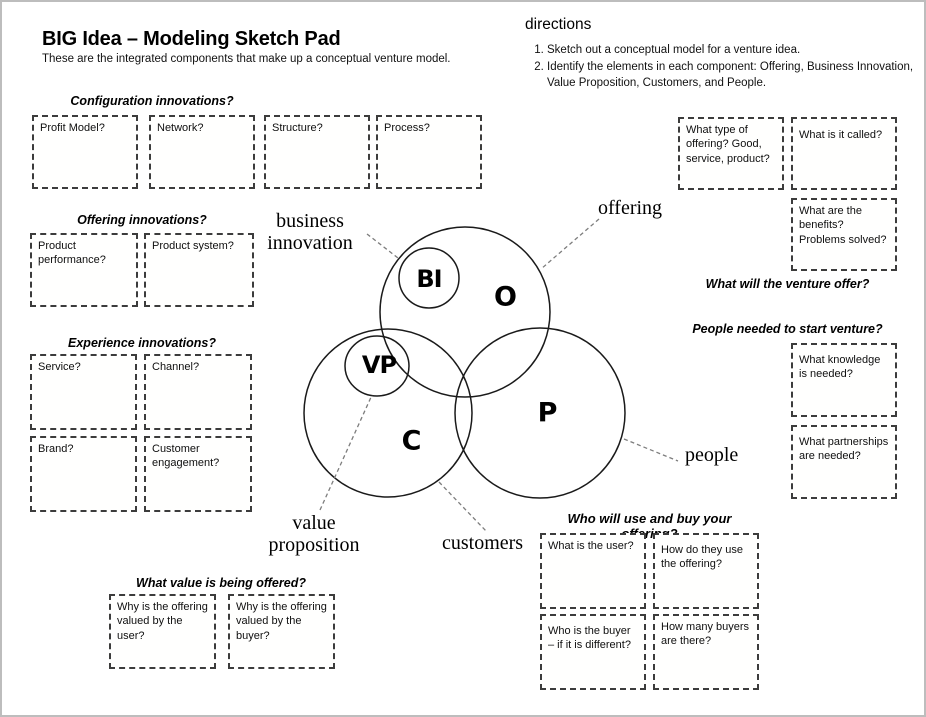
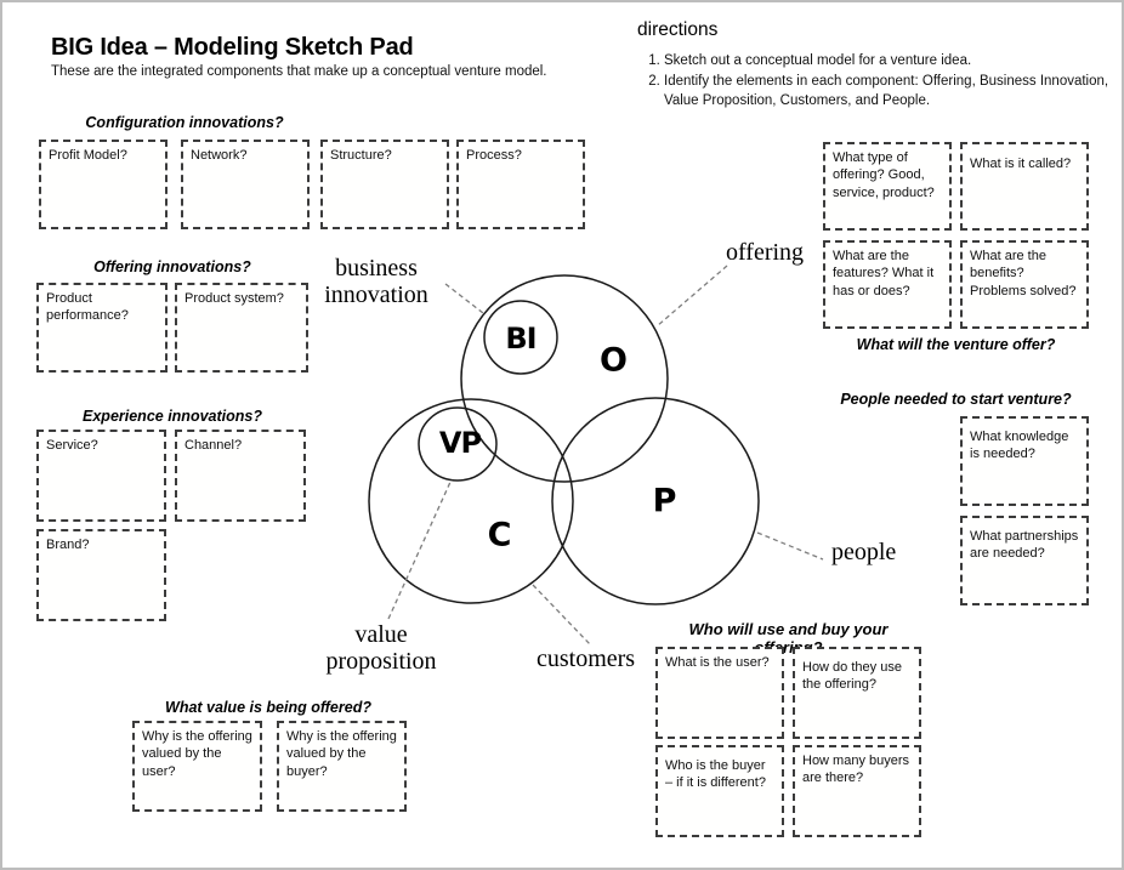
  BIG Idea – Modeling Sketch Pad
  These are the integrated components that make up a conceptual venture model.
  directions
  Sketch out a conceptual model for a venture idea.
  Identify the elements in each component: Offering, Business Innovation, Value Proposition, Customers, and People.
  Configuration innovations?
  Profit Model?
  Network?
  Structure?
  Process?
  Offering innovations?
  Product performance?
  Product system?
  Experience innovations?
  Service?
  Channel?
  Brand?
- Customer engagement?
  What type of offering? Good, service, product?
  What is it called?
+ What are the features? What it has or does?
  What are the benefits? Problems solved?
  What will the venture offer?
  People needed to start venture?
  What knowledge is needed?
  What partnerships are needed?
  Who will use and buy your ri
  What is the user?
  How do they use the offering?
  Who is the buyer – if it is different?
  How many buyers are there?
  What value is being offered?
  Why is the offering valued by the user?
  Why is the offering valued by the buyer?
  BI
  O
  VP
  C
  P
  business innovation
  offering
  value proposition
  customers
  people
